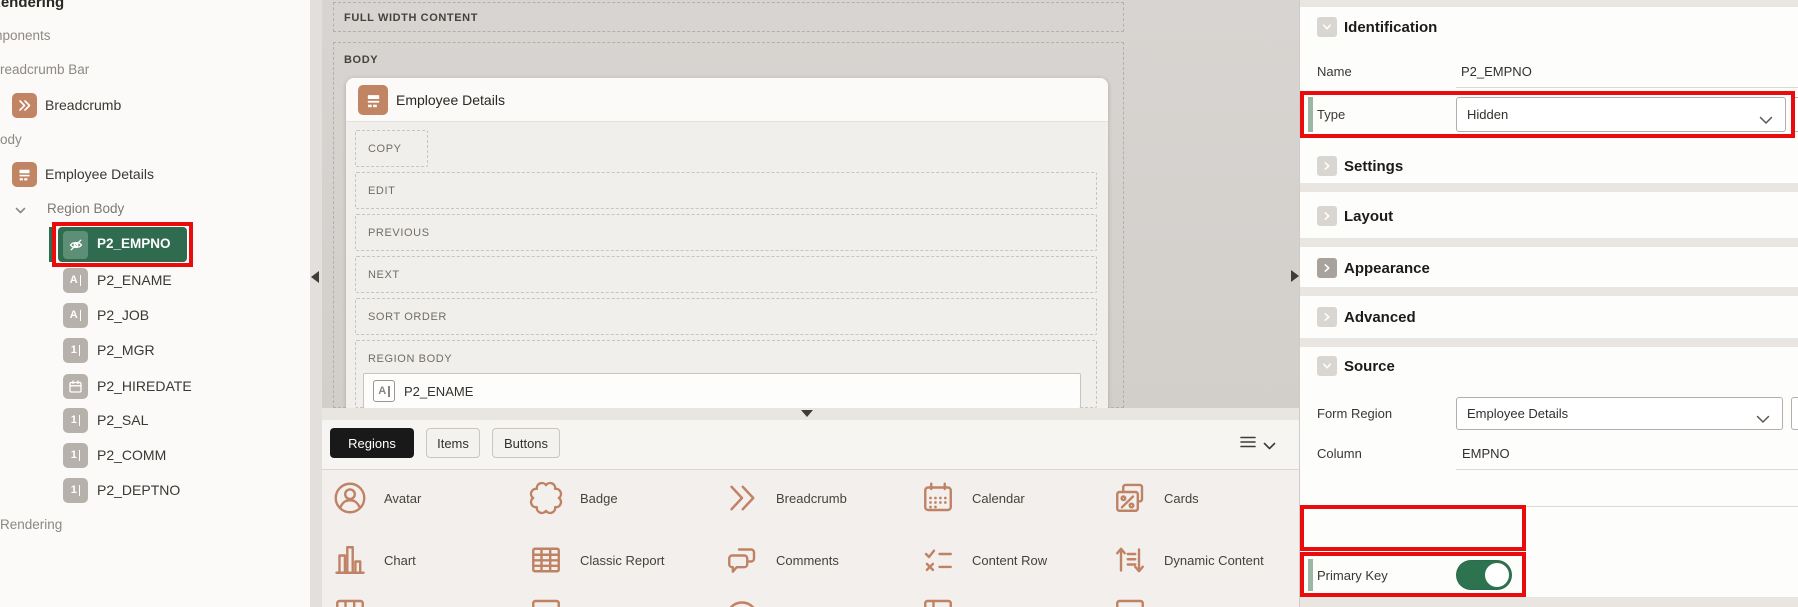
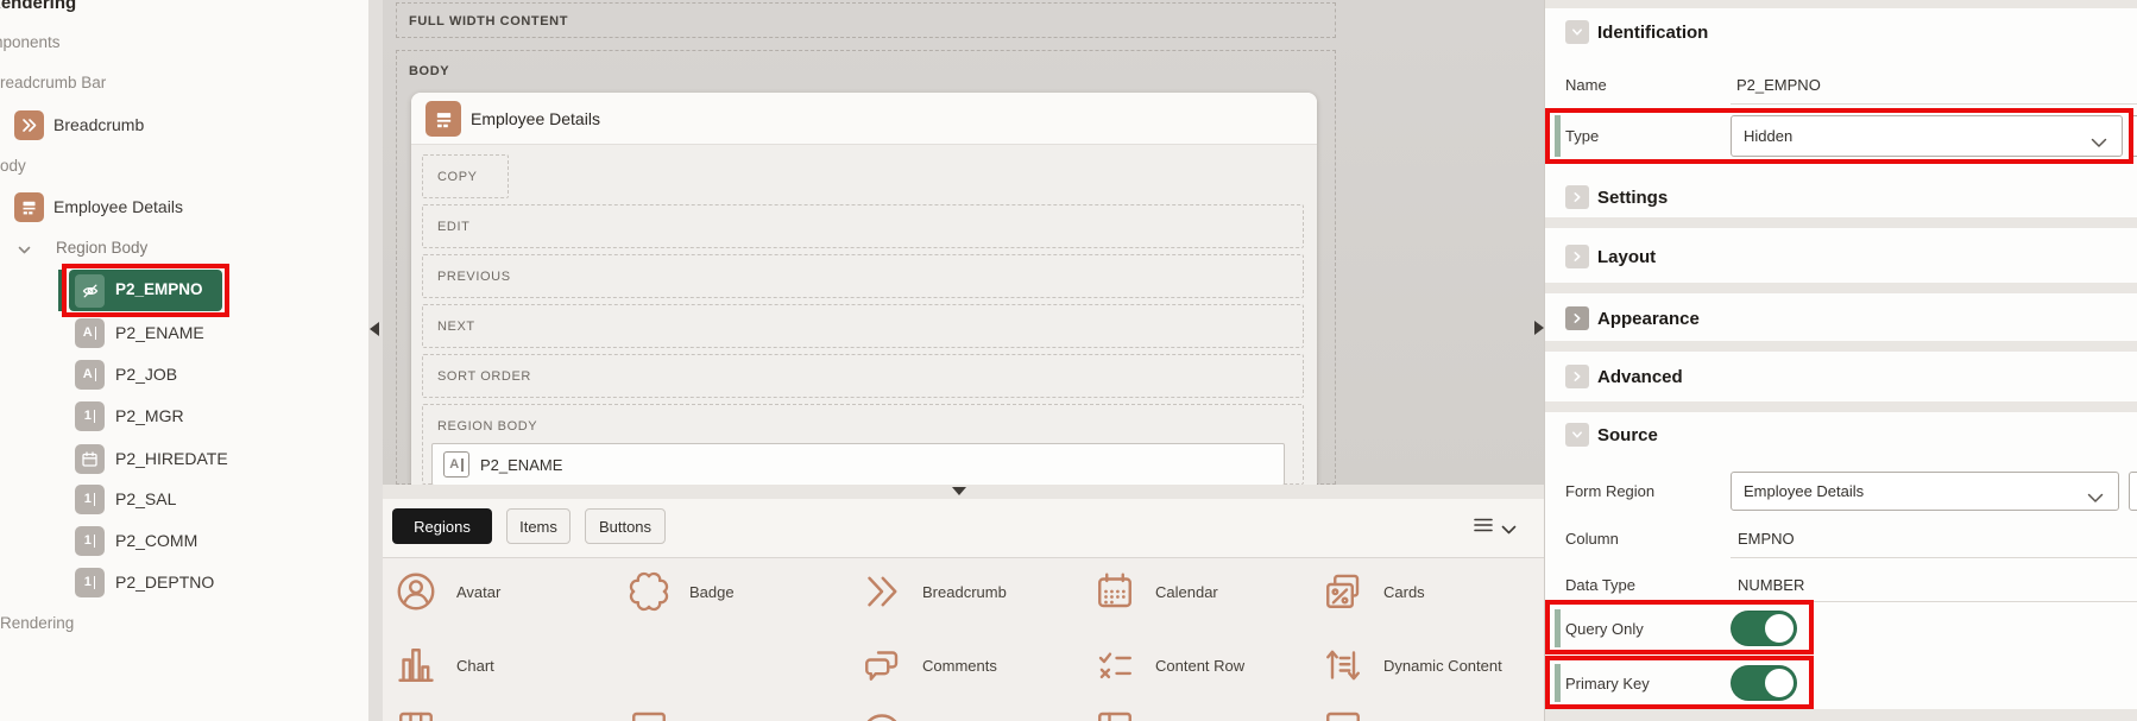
  endering
  ponents
  readcrumb Bar
  Breadcrumb
  ody
  Employee Details
  Region Body
  P2_EMPNO
  A
  P2_ENAME
  A
  P2_JOB
  1
  P2_MGR
  P2_HIREDATE
  1
  P2_SAL
  1
  P2_COMM
  1
  P2_DEPTNO
  Rendering
  FULL WIDTH CONTENT
  BODY
  Employee Details
  COPY
  EDIT
  PREVIOUS
  NEXT
  SORT ORDER
  REGION BODY
  A
  P2_ENAME
  Regions
  Items
  Buttons
  Avatar
  Badge
  Breadcrumb
  Calendar
  Cards
  Chart
- Classic Report
  Comments
  Content Row
  Dynamic Content
  Identification
  Name
  P2_EMPNO
  Type
  Hidden
  Settings
  Layout
  Appearance
  Advanced
  Source
  Form Region
  Employee Details
  Column
  EMPNO
+ Data Type
+ NUMBER
+ Query Only
  Primary Key
